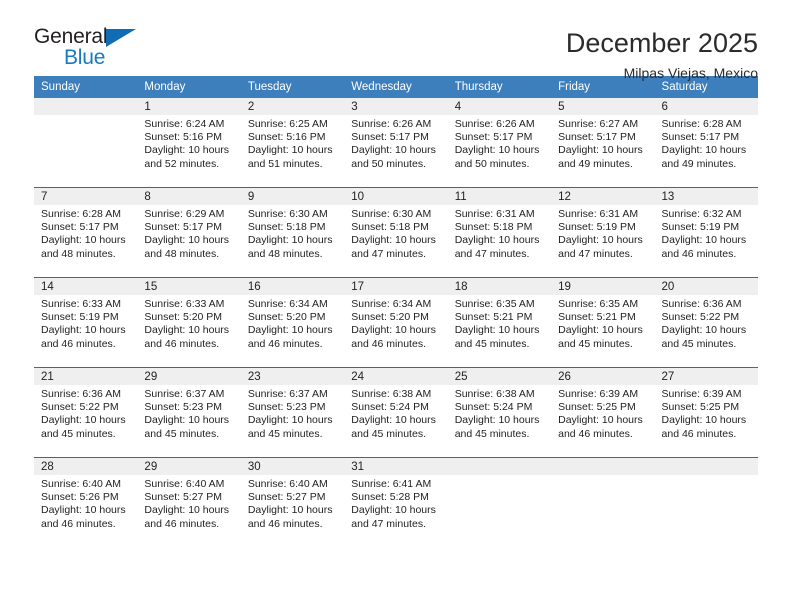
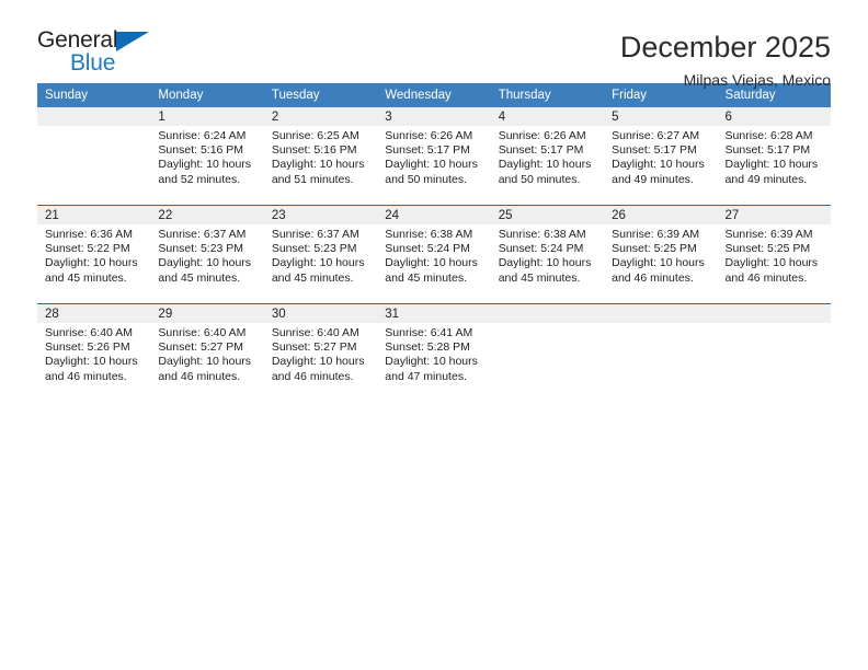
  General
  Blue
  December 2025
  Milpas Viejas, Mexico
  Sunday	Monday	Tuesday	Wednesday	Thursday	Friday	Saturday
  	1Sunrise: 6:24 AMSunset: 5:16 PMDaylight: 10 hours and 52 minutes.	2Sunrise: 6:25 AMSunset: 5:16 PMDaylight: 10 hours and 51 minutes.	3Sunrise: 6:26 AMSunset: 5:17 PMDaylight: 10 hours and 50 minutes.	4Sunrise: 6:26 AMSunset: 5:17 PMDaylight: 10 hours and 50 minutes.	5Sunrise: 6:27 AMSunset: 5:17 PMDaylight: 10 hours and 49 minutes.	6Sunrise: 6:28 AMSunset: 5:17 PMDaylight: 10 hours and 49 minutes.
- 7Sunrise: 6:28 AMSunset: 5:17 PMDaylight: 10 hours and 48 minutes.	8Sunrise: 6:29 AMSunset: 5:17 PMDaylight: 10 hours and 48 minutes.	9Sunrise: 6:30 AMSunset: 5:18 PMDaylight: 10 hours and 48 minutes.	10Sunrise: 6:30 AMSunset: 5:18 PMDaylight: 10 hours and 47 minutes.	11Sunrise: 6:31 AMSunset: 5:18 PMDaylight: 10 hours and 47 minutes.	12Sunrise: 6:31 AMSunset: 5:19 PMDaylight: 10 hours and 47 minutes.	13Sunrise: 6:32 AMSunset: 5:19 PMDaylight: 10 hours and 46 minutes.
- 14Sunrise: 6:33 AMSunset: 5:19 PMDaylight: 10 hours and 46 minutes.	15Sunrise: 6:33 AMSunset: 5:20 PMDaylight: 10 hours and 46 minutes.	16Sunrise: 6:34 AMSunset: 5:20 PMDaylight: 10 hours and 46 minutes.	17Sunrise: 6:34 AMSunset: 5:20 PMDaylight: 10 hours and 46 minutes.	18Sunrise: 6:35 AMSunset: 5:21 PMDaylight: 10 hours and 45 minutes.	19Sunrise: 6:35 AMSunset: 5:21 PMDaylight: 10 hours and 45 minutes.	20Sunrise: 6:36 AMSunset: 5:22 PMDaylight: 10 hours and 45 minutes.
- 21Sunrise: 6:36 AMSunset: 5:22 PMDaylight: 10 hours and 45 minutes.	29Sunrise: 6:37 AMSunset: 5:23 PMDaylight: 10 hours and 45 minutes.	23Sunrise: 6:37 AMSunset: 5:23 PMDaylight: 10 hours and 45 minutes.	24Sunrise: 6:38 AMSunset: 5:24 PMDaylight: 10 hours and 45 minutes.	25Sunrise: 6:38 AMSunset: 5:24 PMDaylight: 10 hours and 45 minutes.	26Sunrise: 6:39 AMSunset: 5:25 PMDaylight: 10 hours and 46 minutes.	27Sunrise: 6:39 AMSunset: 5:25 PMDaylight: 10 hours and 46 minutes.
+ 21Sunrise: 6:36 AMSunset: 5:22 PMDaylight: 10 hours and 45 minutes.	22Sunrise: 6:37 AMSunset: 5:23 PMDaylight: 10 hours and 45 minutes.	23Sunrise: 6:37 AMSunset: 5:23 PMDaylight: 10 hours and 45 minutes.	24Sunrise: 6:38 AMSunset: 5:24 PMDaylight: 10 hours and 45 minutes.	25Sunrise: 6:38 AMSunset: 5:24 PMDaylight: 10 hours and 45 minutes.	26Sunrise: 6:39 AMSunset: 5:25 PMDaylight: 10 hours and 46 minutes.	27Sunrise: 6:39 AMSunset: 5:25 PMDaylight: 10 hours and 46 minutes.
  28Sunrise: 6:40 AMSunset: 5:26 PMDaylight: 10 hours and 46 minutes.	29Sunrise: 6:40 AMSunset: 5:27 PMDaylight: 10 hours and 46 minutes.	30Sunrise: 6:40 AMSunset: 5:27 PMDaylight: 10 hours and 46 minutes.	31Sunrise: 6:41 AMSunset: 5:28 PMDaylight: 10 hours and 47 minutes.
